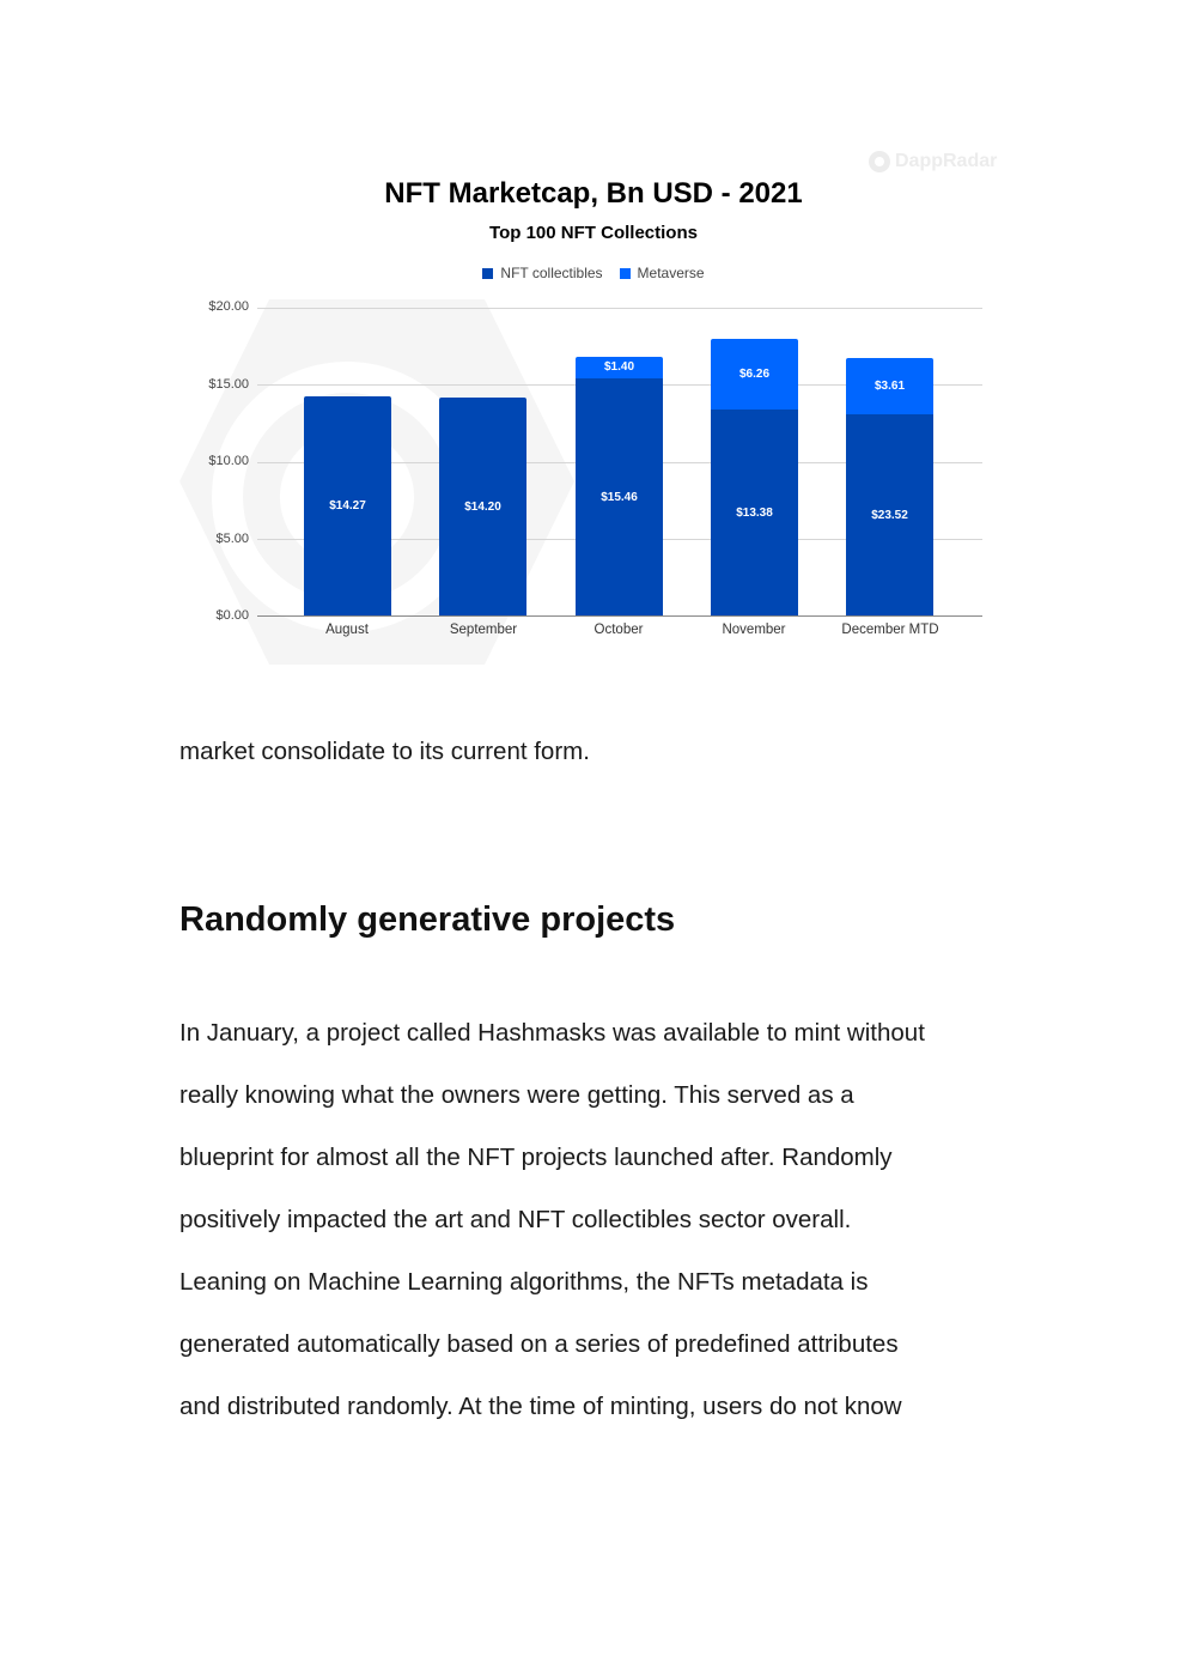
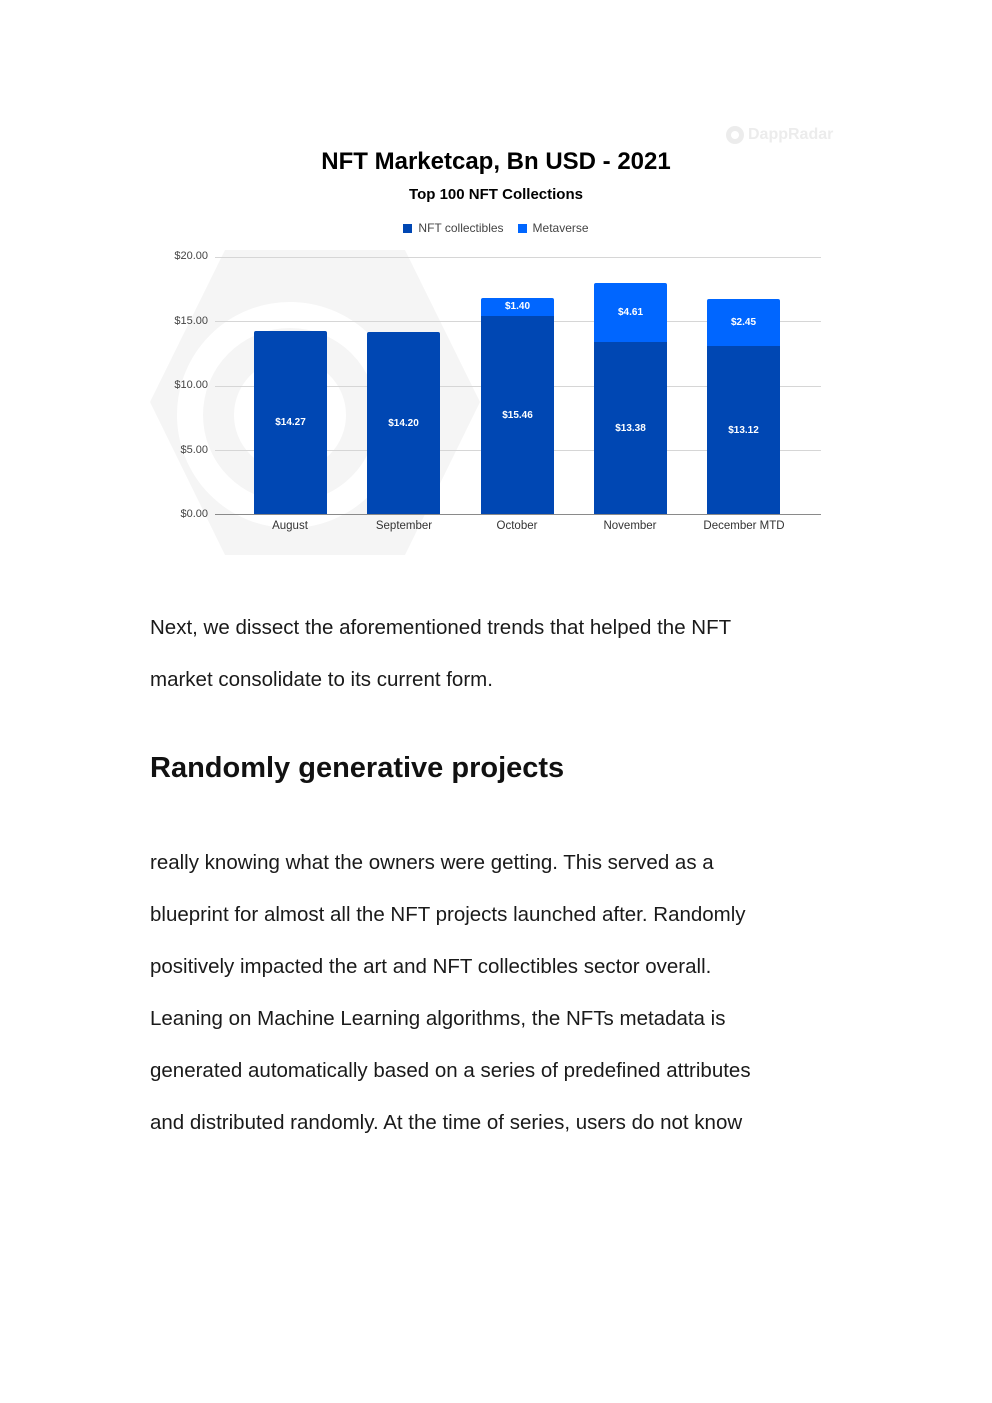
  NFT Marketcap, Bn USD - 2021
  Top 100 NFT Collections
  NFT collectibles
  Metaverse
  $20.00
  $15.00
  $10.00
  $5.00
  $0.00
  $14.27
  $14.20
  $15.46
  $1.40
  $13.38
- $6.26
+ $4.61
- $23.52
+ $13.12
- $3.61
+ $2.45
  August
  September
  October
  November
  December MTD
+ Next, we dissect the aforementioned trends that helped the NFT
  market consolidate to its current form.
  Randomly generative projects
- In January, a project called Hashmasks was available to mint without
  really knowing what the owners were getting. This served as a
  blueprint for almost all the NFT projects launched after. Randomly
  positively impacted the art and NFT collectibles sector overall.
  Leaning on Machine Learning algorithms, the NFTs metadata is
  generated automatically based on a series of predefined attributes
- and distributed randomly. At the time of minting, users do not know
+ and distributed randomly. At the time of series, users do not know
